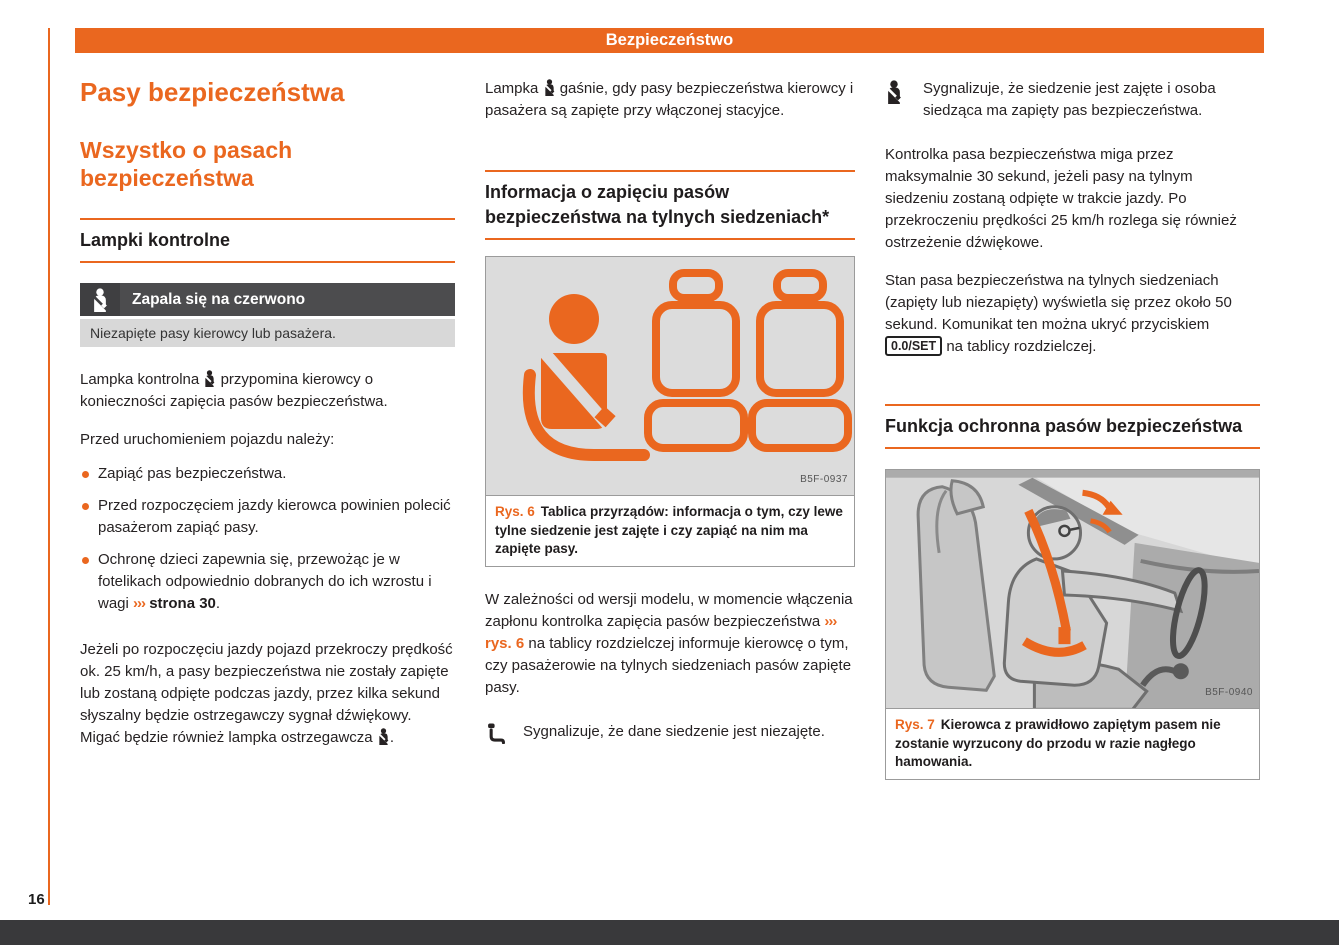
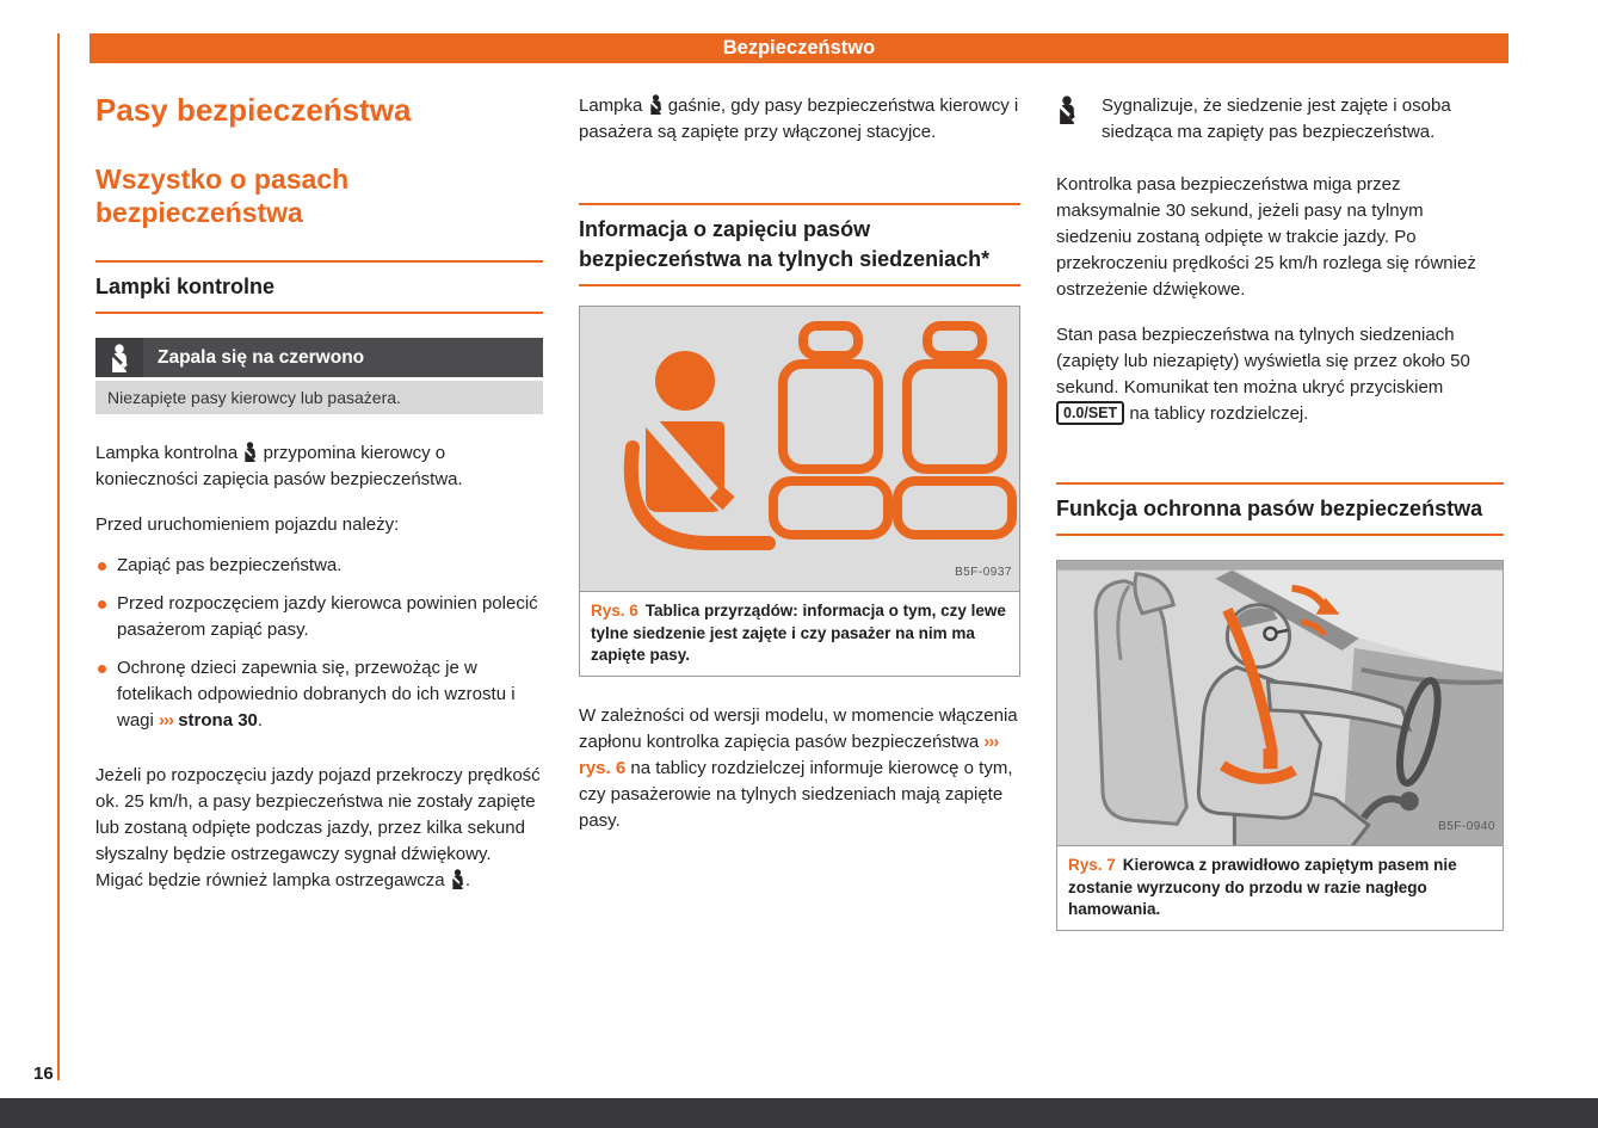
  Bezpieczeństwo
  Pasy bezpieczeństwa
  Wszystko o pasach bezpieczeństwa
  Lampki kontrolne
  Zapala się na czerwono
  Niezapięte pasy kierowcy lub pasażera.
  Lampka kontrolna przypomina kierowcy o konieczności zapięcia pasów bezpieczeństwa.
  Przed uruchomieniem pojazdu należy:
  Zapiąć pas bezpieczeństwa.
  Przed rozpoczęciem jazdy kierowca powinien polecić pasażerom zapiąć pasy.
  Ochronę dzieci zapewnia się, przewożąc je w fotelikach odpowiednio dobranych do ich wzrostu i wagi ››› strona 30.
  Jeżeli po rozpoczęciu jazdy pojazd przekroczy prędkość ok. 25 km/h, a pasy bezpieczeństwa nie zostały zapięte lub zostaną odpięte podczas jazdy, przez kilka sekund słyszalny będzie ostrzegawczy sygnał dźwiękowy. Migać będzie również lampka ostrzegawcza .
  Lampka gaśnie, gdy pasy bezpieczeństwa kierowcy i pasażera są zapięte przy włączonej stacyjce.
  Informacja o zapięciu pasów bezpieczeństwa na tylnych siedzeniach*
  B5F-0937
- Rys. 6 Tablica przyrządów: informacja o tym, czy lewe tylne siedzenie jest zajęte i czy zapiąć na nim ma zapięte pasy.
+ Rys. 6 Tablica przyrządów: informacja o tym, czy lewe tylne siedzenie jest zajęte i czy pasażer na nim ma zapięte pasy.
- W zależności od wersji modelu, w momencie włączenia zapłonu kontrolka zapięcia pasów bezpieczeństwa ››› rys. 6 na tablicy rozdzielczej informuje kierowcę o tym, czy pasażerowie na tylnych siedzeniach pasów zapięte pasy.
+ W zależności od wersji modelu, w momencie włączenia zapłonu kontrolka zapięcia pasów bezpieczeństwa ››› rys. 6 na tablicy rozdzielczej informuje kierowcę o tym, czy pasażerowie na tylnych siedzeniach mają zapięte pasy.
- Sygnalizuje, że dane siedzenie jest niezajęte.
  Sygnalizuje, że siedzenie jest zajęte i osoba siedząca ma zapięty pas bezpieczeństwa.
  Kontrolka pasa bezpieczeństwa miga przez maksymalnie 30 sekund, jeżeli pasy na tylnym siedzeniu zostaną odpięte w trakcie jazdy. Po przekroczeniu prędkości 25 km/h rozlega się również ostrzeżenie dźwiękowe.
  Stan pasa bezpieczeństwa na tylnych siedzeniach (zapięty lub niezapięty) wyświetla się przez około 50 sekund. Komunikat ten można ukryć przyciskiem 0.0/SET na tablicy rozdzielczej.
  Funkcja ochronna pasów bezpieczeństwa
  B5F-0940
  Rys. 7 Kierowca z prawidłowo zapiętym pasem nie zostanie wyrzucony do przodu w razie nagłego hamowania.
  16
